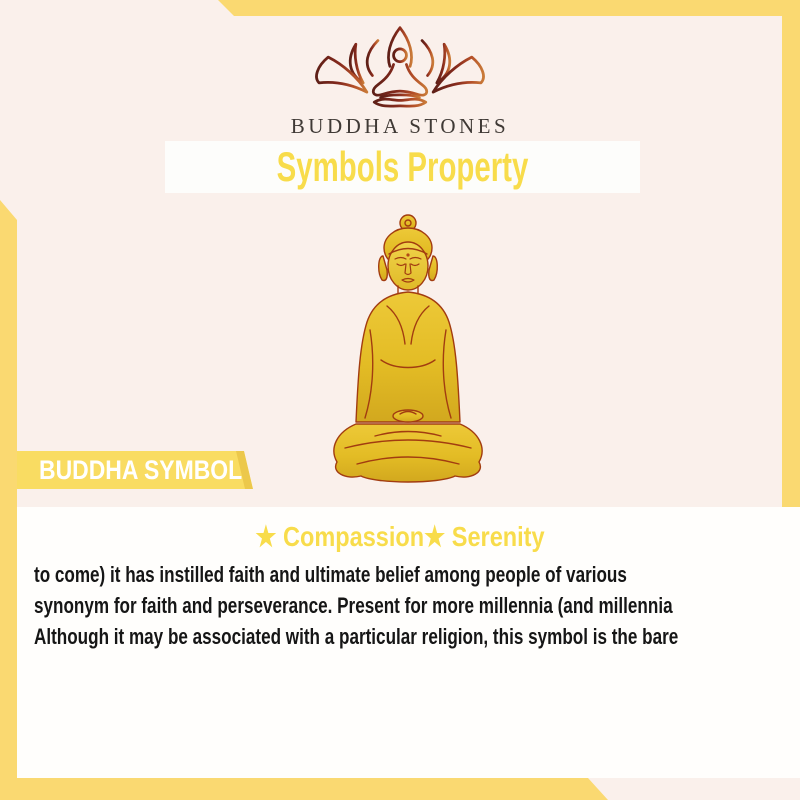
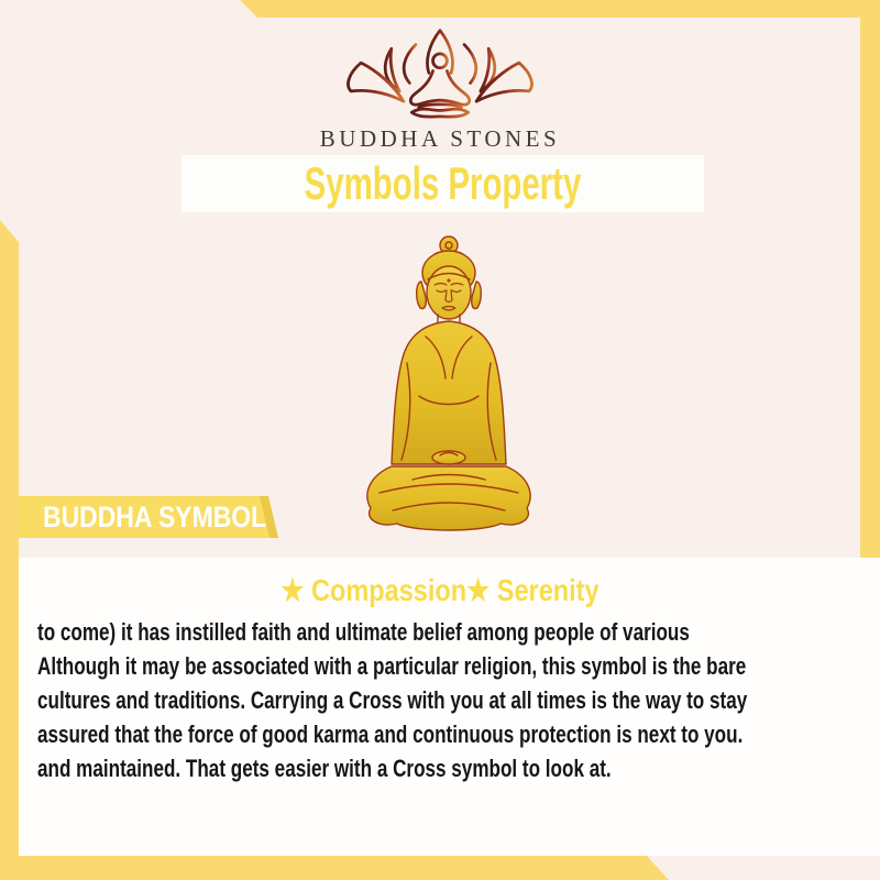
  BUDDHA STONES
  Symbols Property
  BUDDHA SYMBOL
  ★ Compassion★ Serenity
  to come) it has instilled faith and ultimate belief among people of various
- synonym for faith and perseverance. Present for more millennia (and millennia
  Although it may be associated with a particular religion, this symbol is the bare
+ cultures and traditions. Carrying a Cross with you at all times is the way to stay
+ assured that the force of good karma and continuous protection is next to you.
+ and maintained. That gets easier with a Cross symbol to look at.
